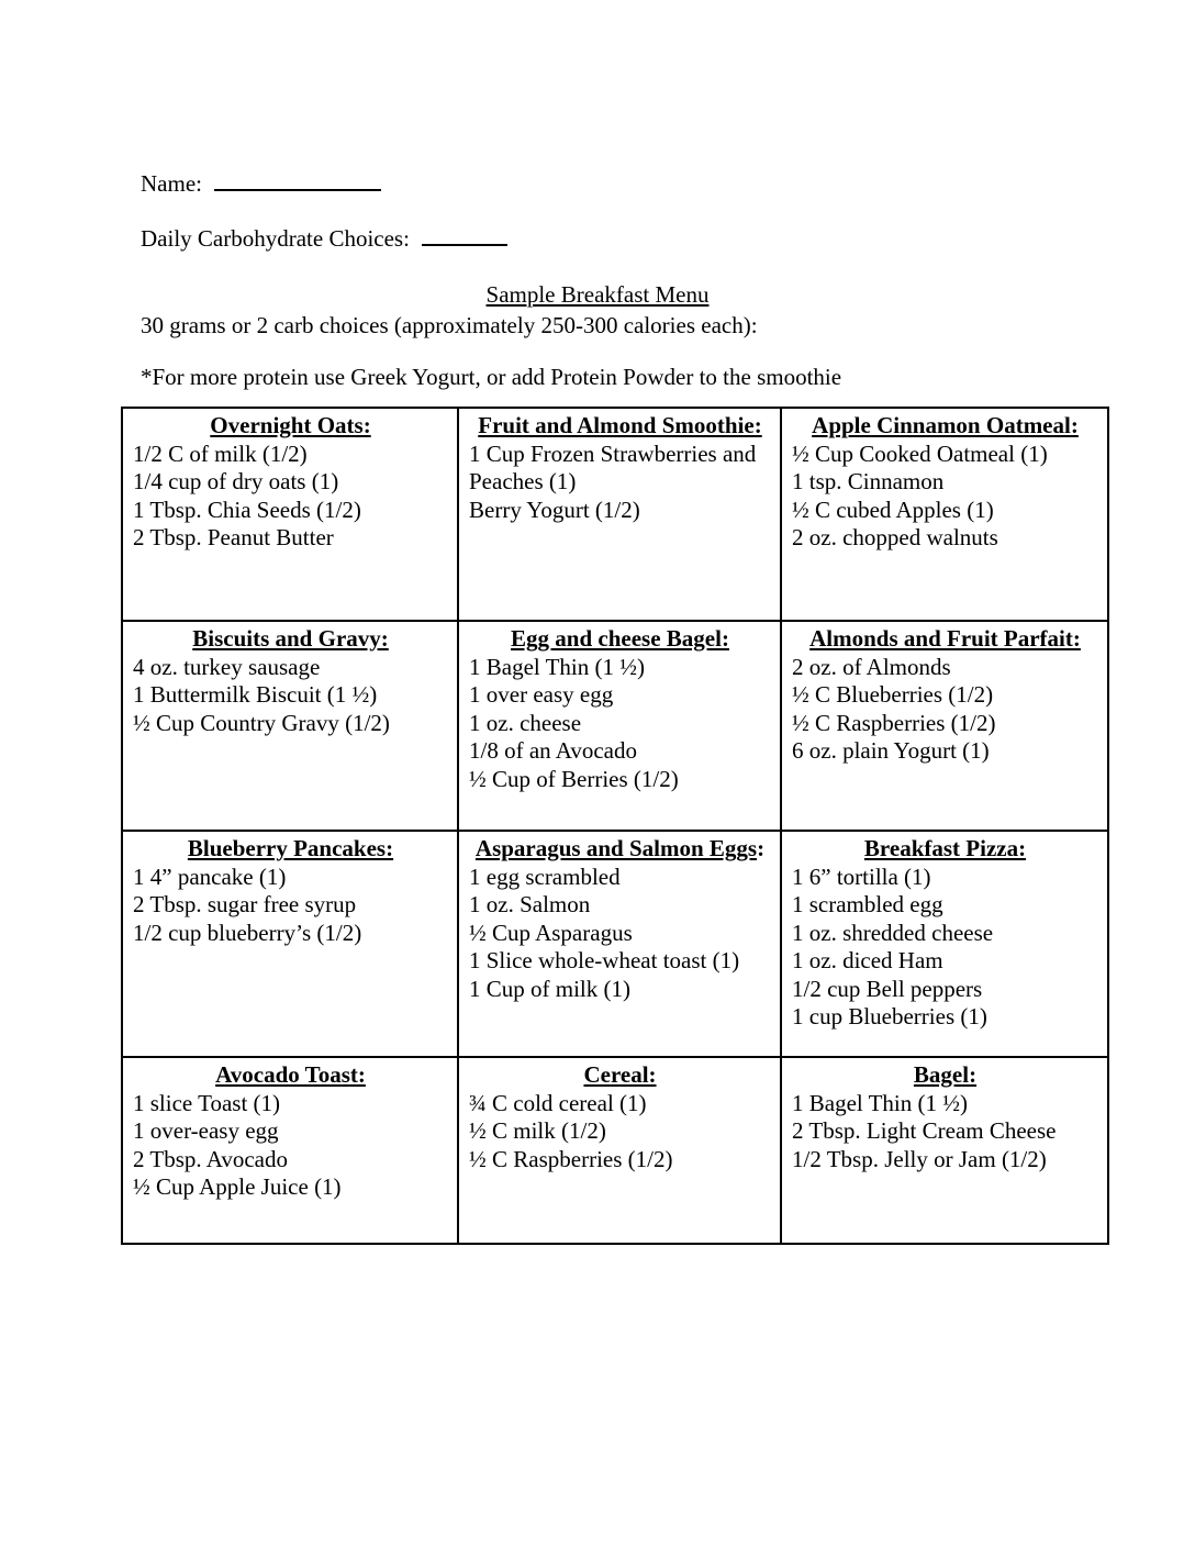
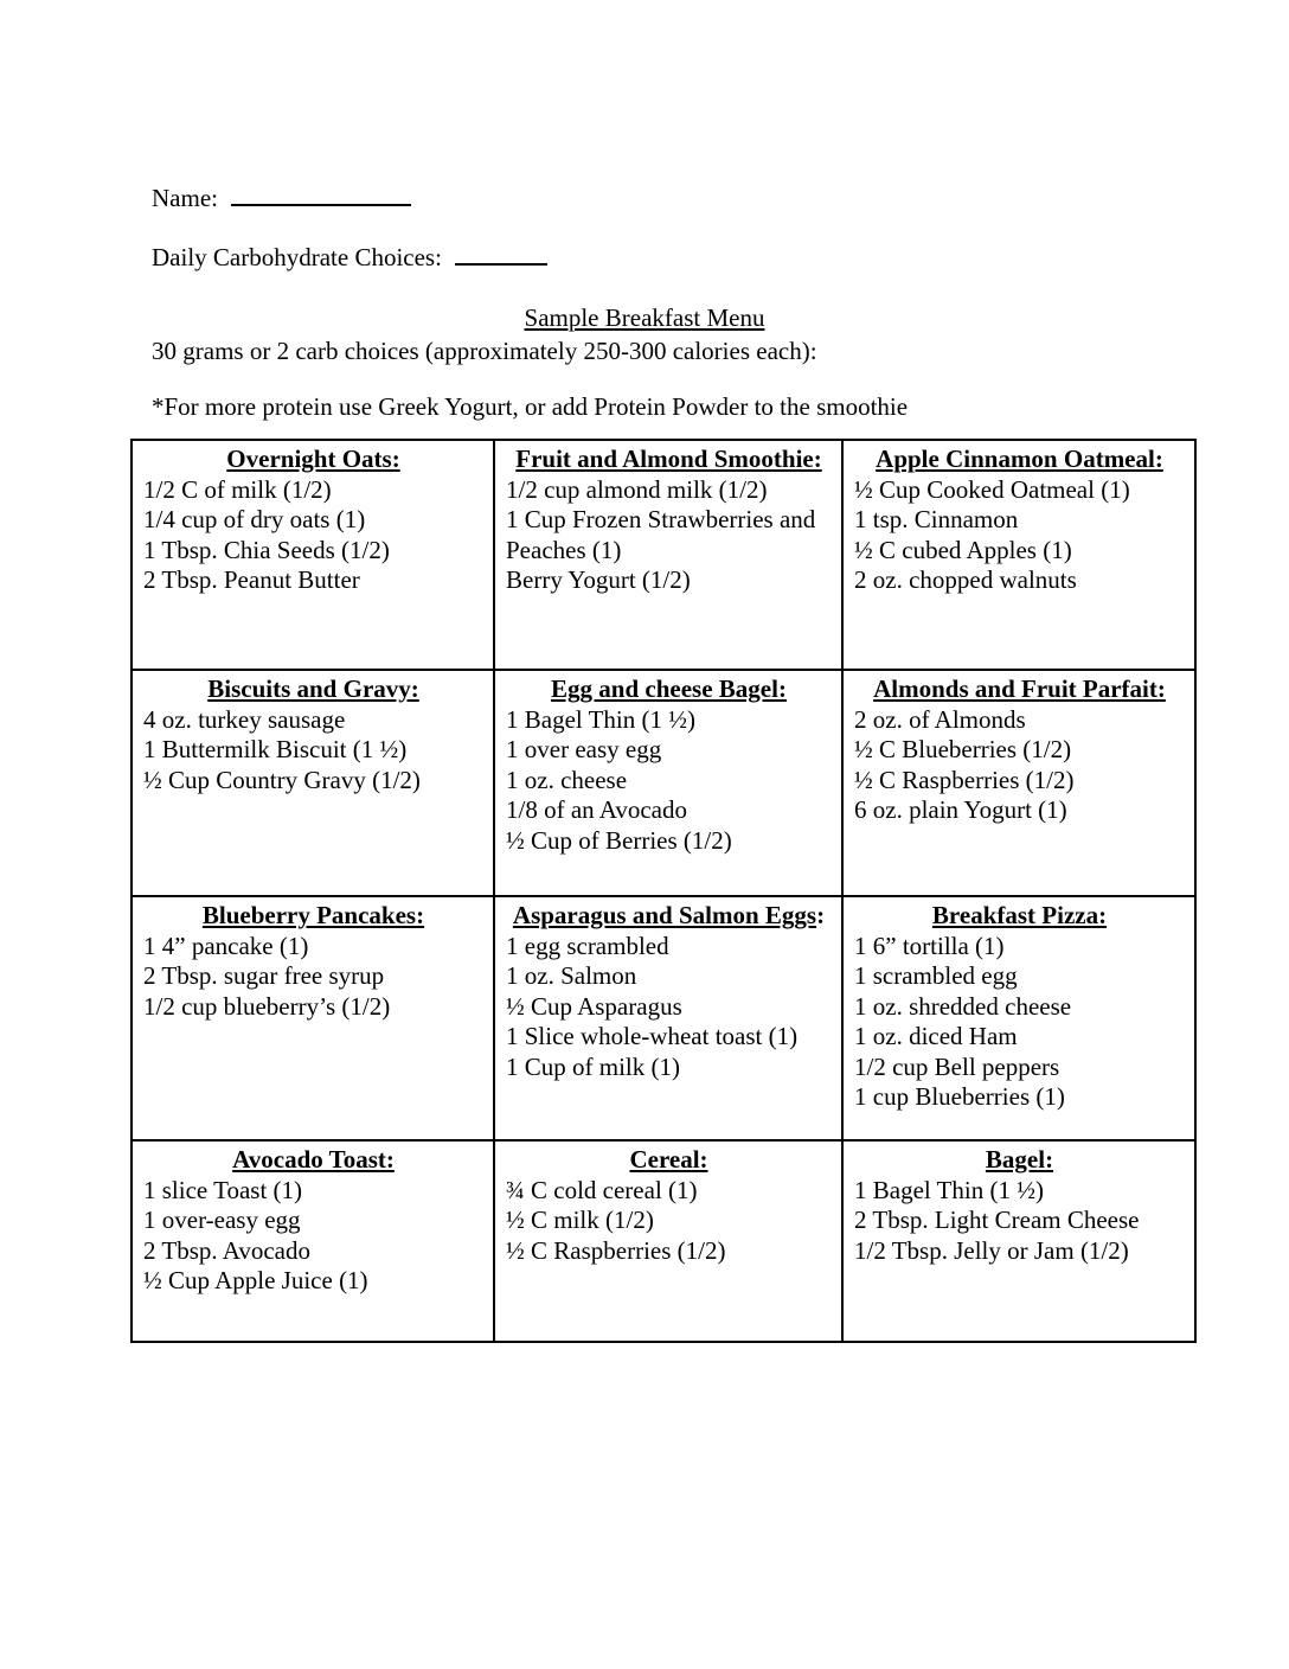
  Name:
  Daily Carbohydrate Choices:
  Sample Breakfast Menu
  30 grams or 2 carb choices (approximately 250-300 calories each):
  *For more protein use Greek Yogurt, or add Protein Powder to the smoothie
  Overnight Oats:
  1/2 C of milk (1/2)
  1/4 cup of dry oats (1)
  1 Tbsp. Chia Seeds (1/2)
  2 Tbsp. Peanut Butter
  Fruit and Almond Smoothie:
+ 1/2 cup almond milk (1/2)
  1 Cup Frozen Strawberries and Peaches (1)
  Berry Yogurt (1/2)
  Apple Cinnamon Oatmeal:
  ½ Cup Cooked Oatmeal (1)
  1 tsp. Cinnamon
  ½ C cubed Apples (1)
  2 oz. chopped walnuts
  Biscuits and Gravy:
  4 oz. turkey sausage
  1 Buttermilk Biscuit (1 ½)
  ½ Cup Country Gravy (1/2)
  Egg and cheese Bagel:
  1 Bagel Thin (1 ½)
  1 over easy egg
  1 oz. cheese
  1/8 of an Avocado
  ½ Cup of Berries (1/2)
  Almonds and Fruit Parfait:
  2 oz. of Almonds
  ½ C Blueberries (1/2)
  ½ C Raspberries (1/2)
  6 oz. plain Yogurt (1)
  Blueberry Pancakes:
  1 4” pancake (1)
  2 Tbsp. sugar free syrup
  1/2 cup blueberry’s (1/2)
  Asparagus and Salmon Eggs:
  1 egg scrambled
  1 oz. Salmon
  ½ Cup Asparagus
  1 Slice whole-wheat toast (1)
  1 Cup of milk (1)
  Breakfast Pizza:
  1 6” tortilla (1)
  1 scrambled egg
  1 oz. shredded cheese
  1 oz. diced Ham
  1/2 cup Bell peppers
  1 cup Blueberries (1)
  Avocado Toast:
  1 slice Toast (1)
  1 over-easy egg
  2 Tbsp. Avocado
  ½ Cup Apple Juice (1)
  Cereal:
  ¾ C cold cereal (1)
  ½ C milk (1/2)
  ½ C Raspberries (1/2)
  Bagel:
  1 Bagel Thin (1 ½)
  2 Tbsp. Light Cream Cheese
  1/2 Tbsp. Jelly or Jam (1/2)
